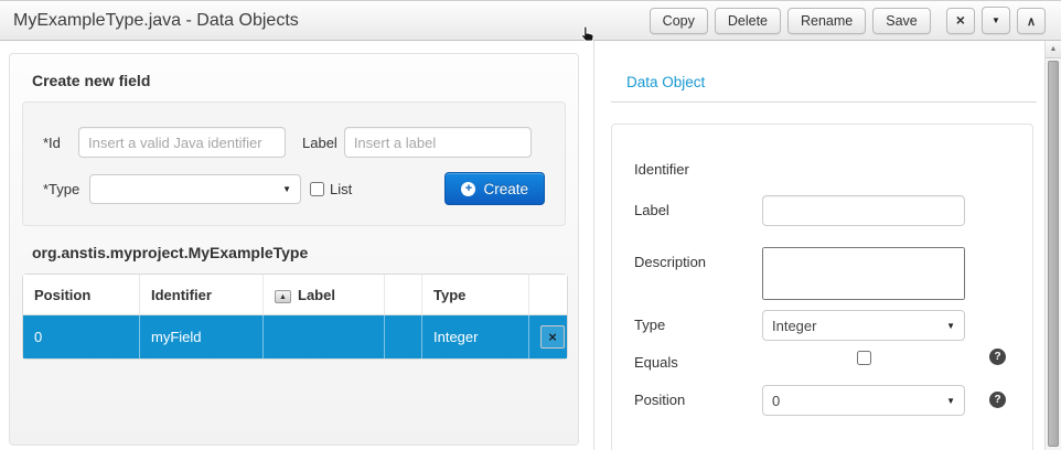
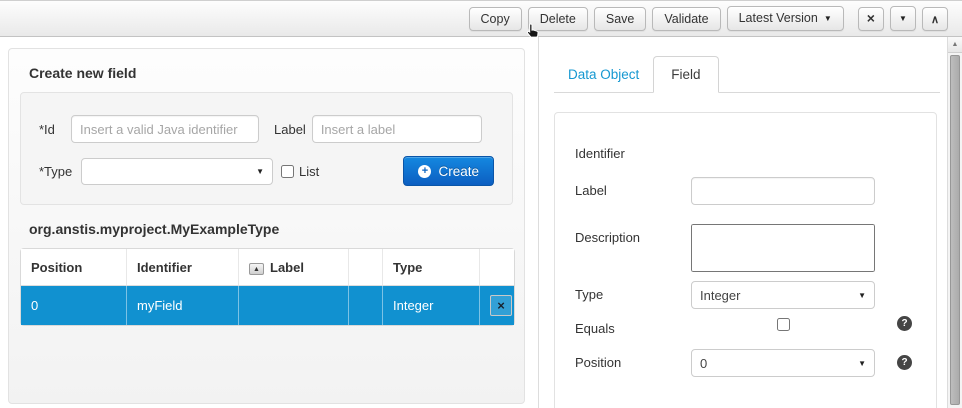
- MyExampleType.java - Data Objects
  Copy
  Delete
- Rename
  Save
+ Validate
+ Latest Version ▼
  ×
  ▼
  ∧
  Create new field
  *Id
  Insert a valid Java identifier
  Label
  Insert a label
  *Type
  ▼
  List
  +
  Create
  org.anstis.myproject.MyExampleType
  Position	Identifier	Label		Type
  0	myField			Integer	×
  Data Object
+ Field
  Identifier
  Label
  Description
  Type
  Integer
  ▼
  Equals
  ?
  Position
  0
  ▼
  ?
